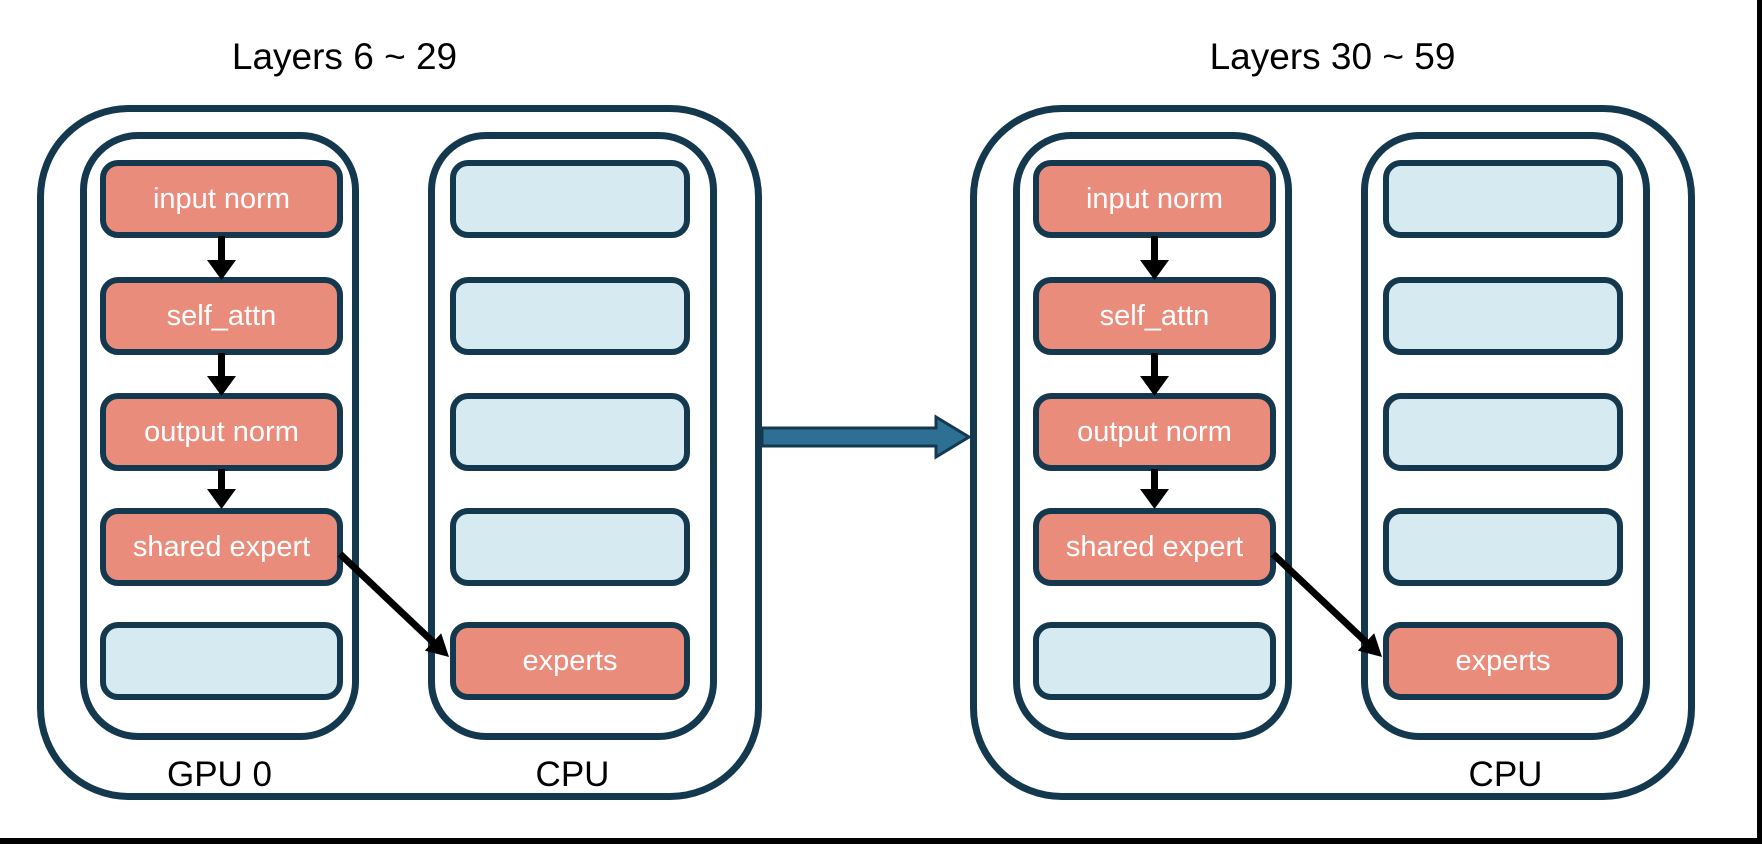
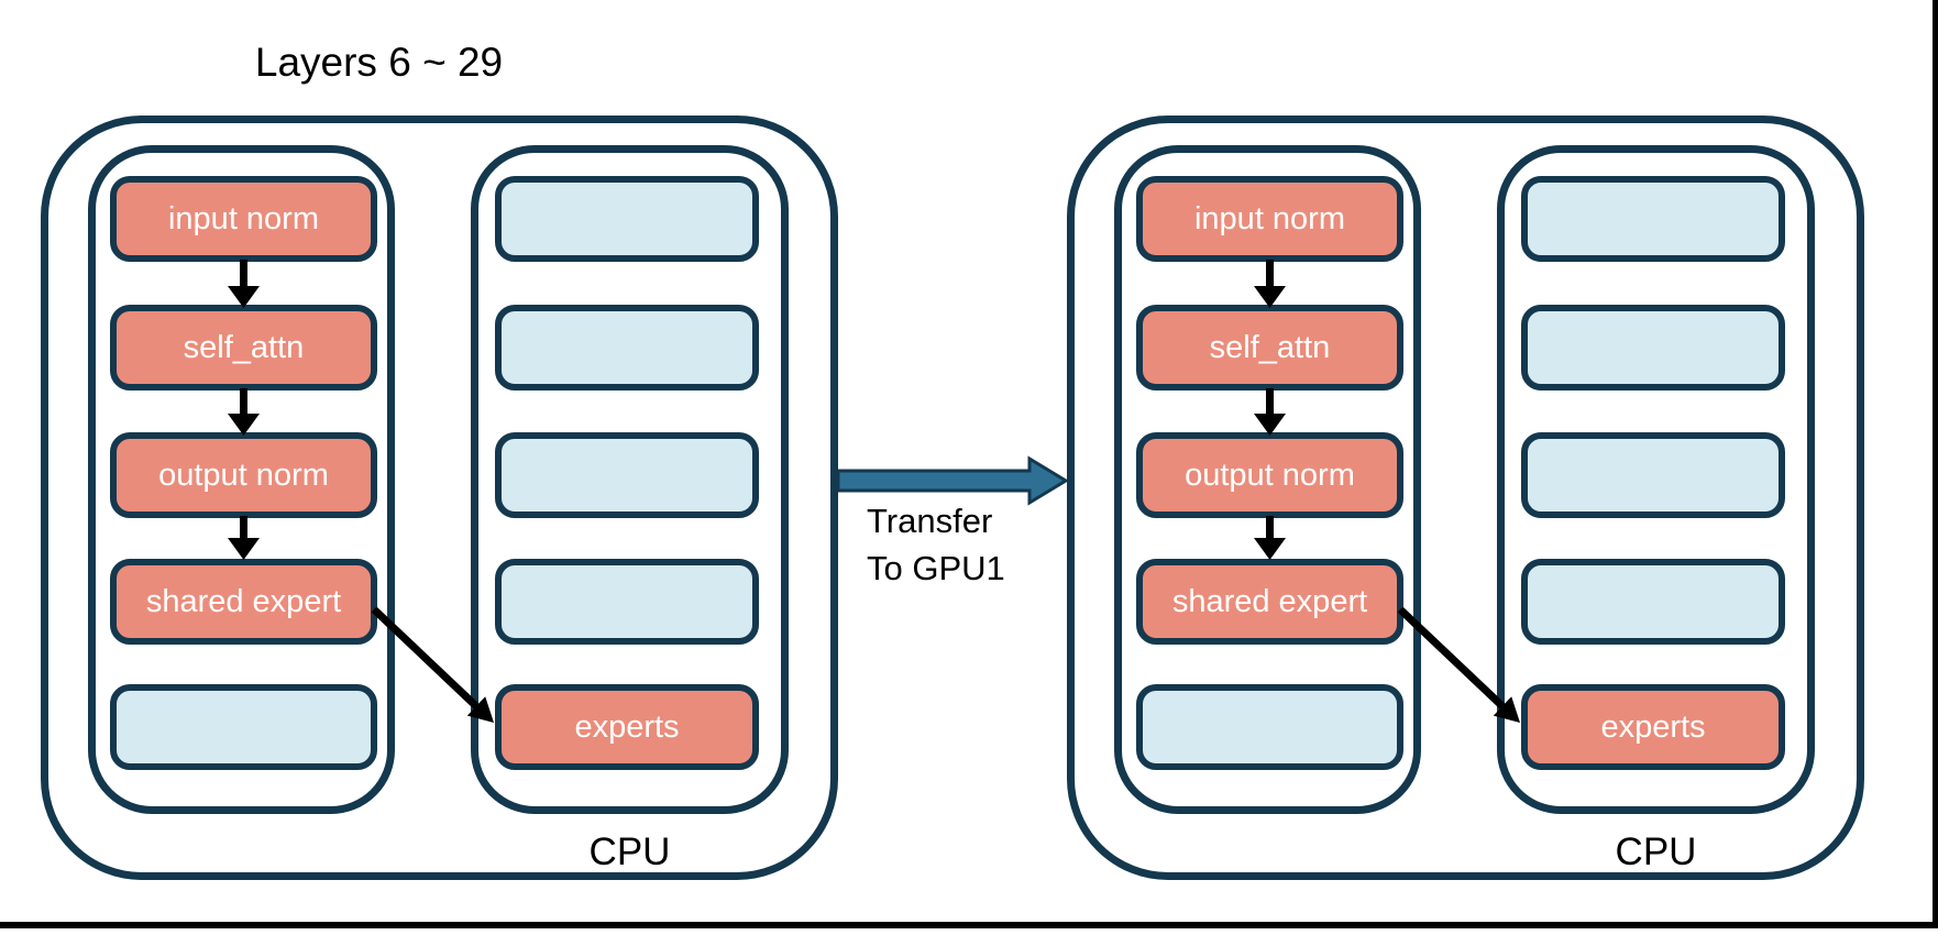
  Layers 6 ~ 29
  input norm
  self_attn
  output norm
  shared expert
  experts
- GPU 0
  CPU
- Layers 30 ~ 59
  input norm
  self_attn
  output norm
  shared expert
  experts
  CPU
+ Transfer
+ To GPU1
